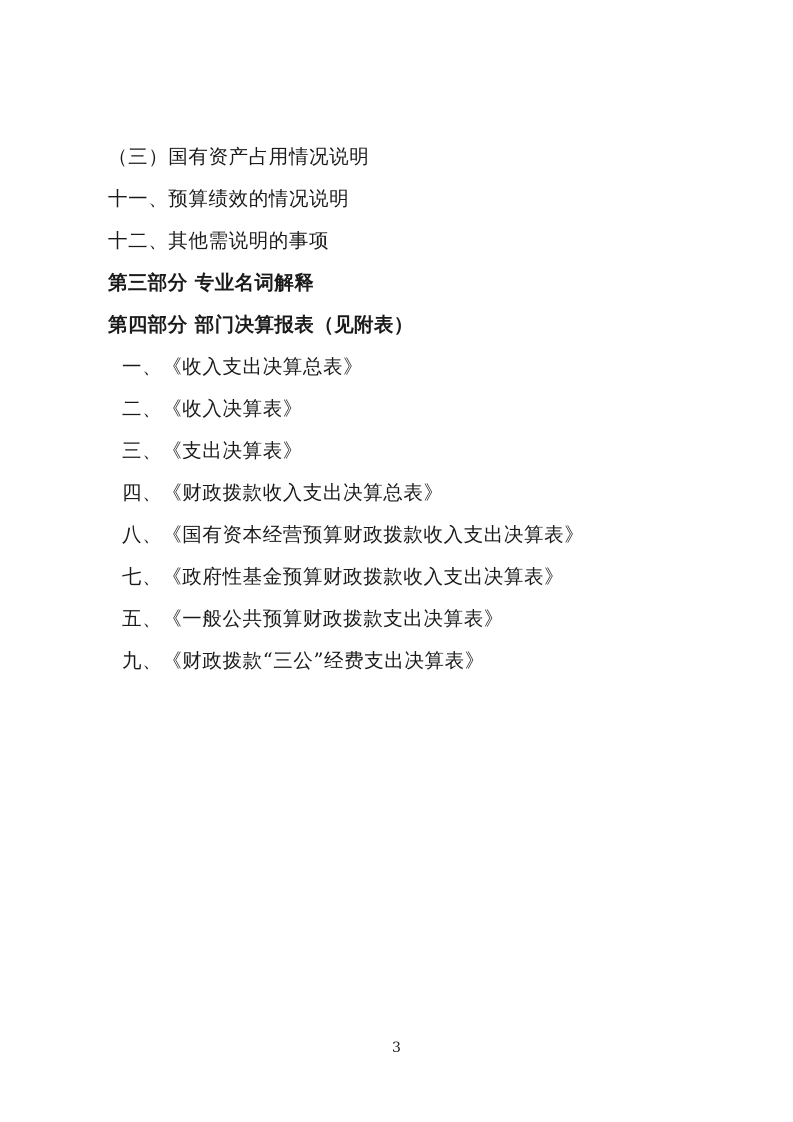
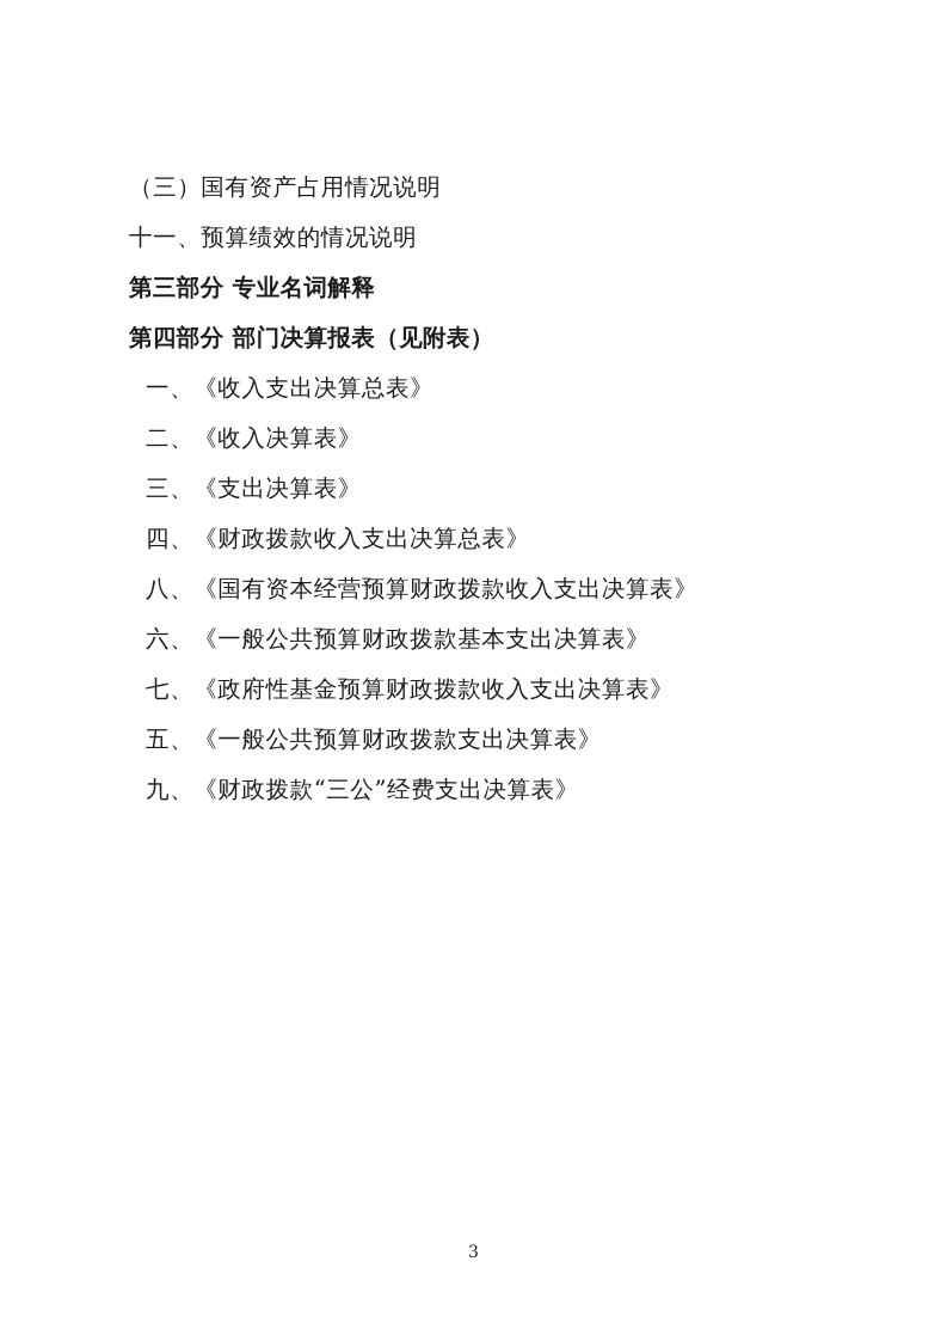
  （三）国有资产占用情况说明
  十一、预算绩效的情况说明
- 十二、其他需说明的事项
  第三部分 专业名词解释
  第四部分 部门决算报表（见附表）
  一、《收入支出决算总表》
  二、《收入决算表》
  三、《支出决算表》
  四、《财政拨款收入支出决算总表》
  八、《国有资本经营预算财政拨款收入支出决算表》
+ 六、《一般公共预算财政拨款基本支出决算表》
  七、《政府性基金预算财政拨款收入支出决算表》
  五、《一般公共预算财政拨款支出决算表》
  九、《财政拨款“三公”经费支出决算表》
  3
